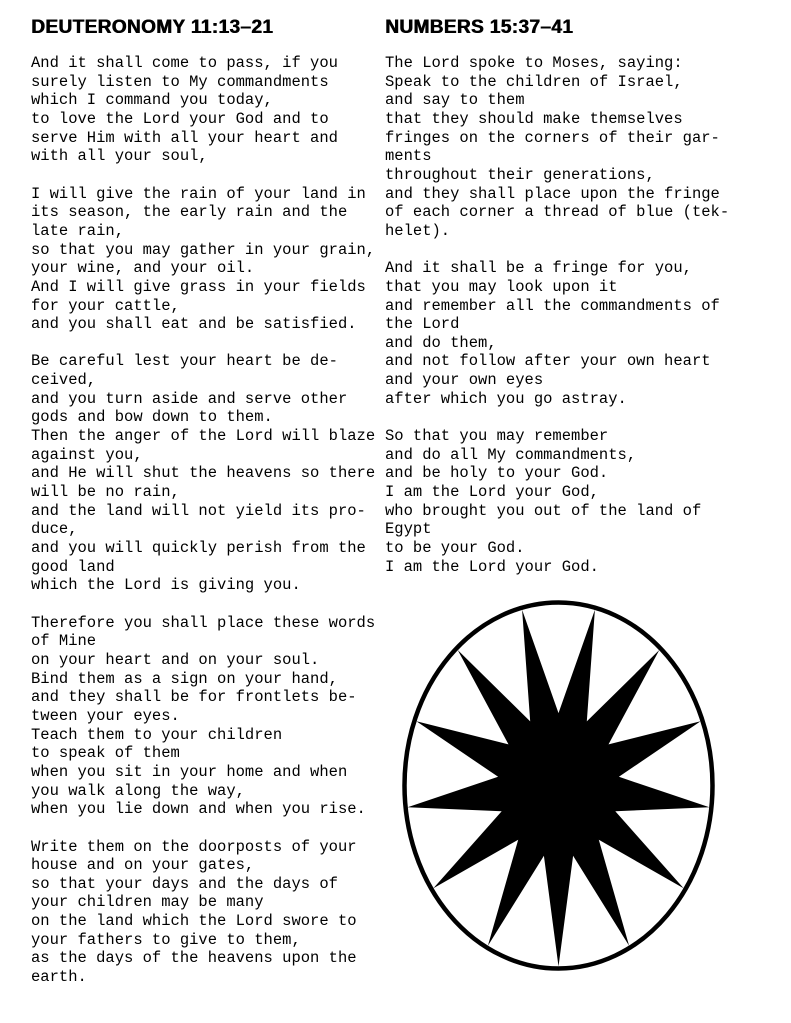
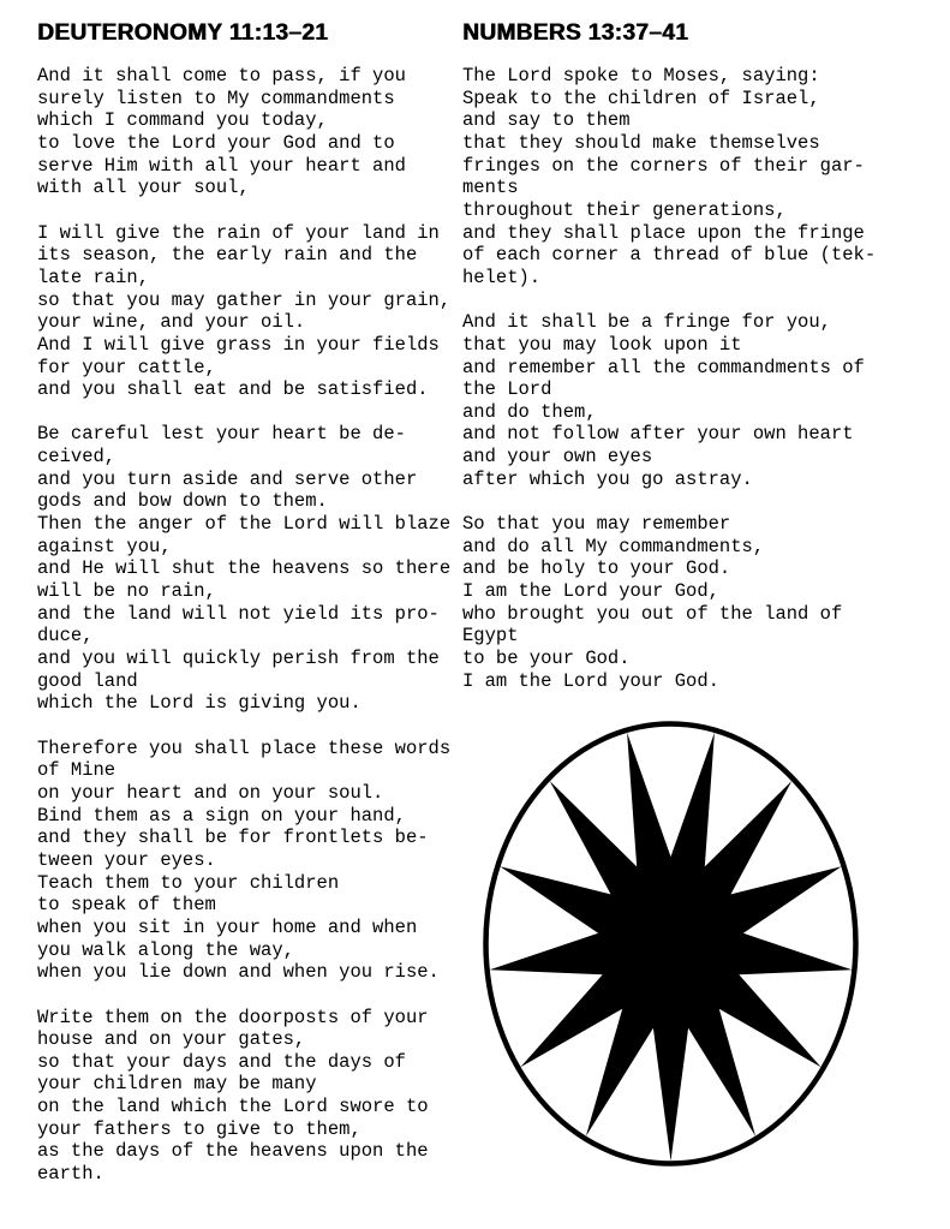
  DEUTERONOMY 11:13–21
  And it shall come to pass, if you
  surely listen to My commandments
  which I command you today,
  to love the Lord your God and to
  serve Him with all your heart and
  with all your soul,
  I will give the rain of your land in
  its season, the early rain and the
  late rain,
  so that you may gather in your grain,
  your wine, and your oil.
  And I will give grass in your fields
  for your cattle,
  and you shall eat and be satisfied.
  Be careful lest your heart be de-
  ceived,
  and you turn aside and serve other
  gods and bow down to them.
  Then the anger of the Lord will blaze
  against you,
  and He will shut the heavens so there
  will be no rain,
  and the land will not yield its pro-
  duce,
  and you will quickly perish from the
  good land
  which the Lord is giving you.
  Therefore you shall place these words
  of Mine
  on your heart and on your soul.
  Bind them as a sign on your hand,
  and they shall be for frontlets be-
  tween your eyes.
  Teach them to your children
  to speak of them
  when you sit in your home and when
  you walk along the way,
  when you lie down and when you rise.
  Write them on the doorposts of your
  house and on your gates,
  so that your days and the days of
  your children may be many
  on the land which the Lord swore to
  your fathers to give to them,
  as the days of the heavens upon the
  earth.
- NUMBERS 15:37–41
+ NUMBERS 13:37–41
  The Lord spoke to Moses, saying:
  Speak to the children of Israel,
  and say to them
  that they should make themselves
  fringes on the corners of their gar-
  ments
  throughout their generations,
  and they shall place upon the fringe
  of each corner a thread of blue (tek-
  helet).
  And it shall be a fringe for you,
  that you may look upon it
  and remember all the commandments of
  the Lord
  and do them,
  and not follow after your own heart
  and your own eyes
  after which you go astray.
  So that you may remember
  and do all My commandments,
  and be holy to your God.
  I am the Lord your God,
  who brought you out of the land of
  Egypt
  to be your God.
  I am the Lord your God.
